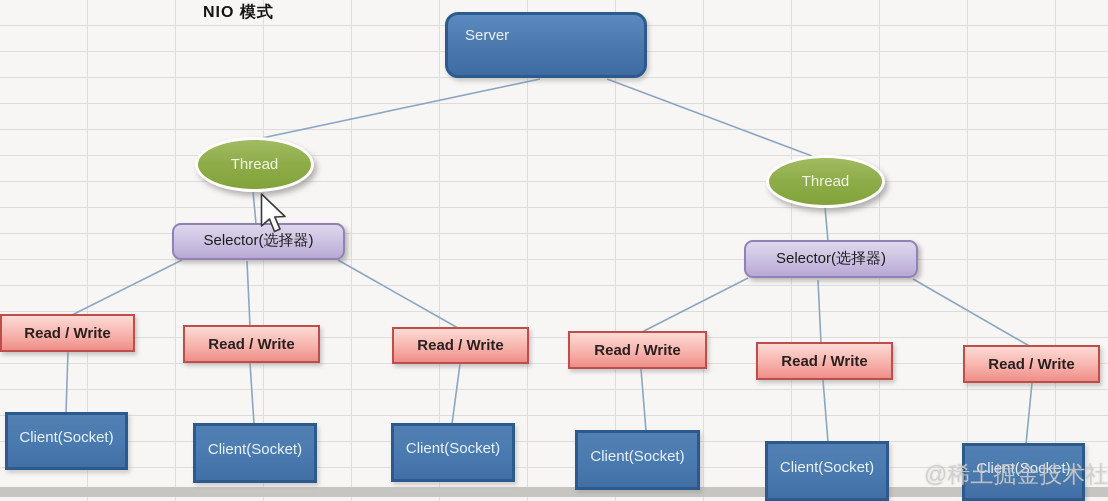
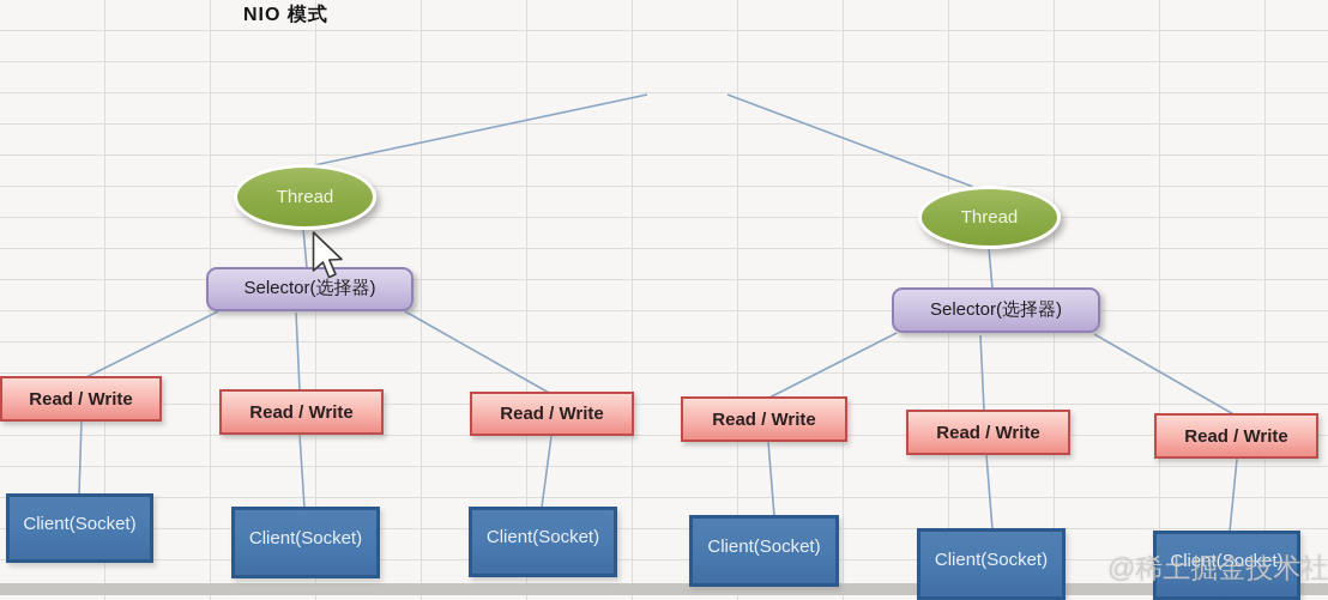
  NIO 模式
- Server
  Thread
  Thread
  Selector(选择器)
  Selector(选择器)
  Read / Write
  Read / Write
  Read / Write
  Read / Write
  Read / Write
  Read / Write
  Client(Socket)
  Client(Socket)
  Client(Socket)
  Client(Socket)
  Client(Socket)
  Client(Socket)
  @稀土掘金技术社
